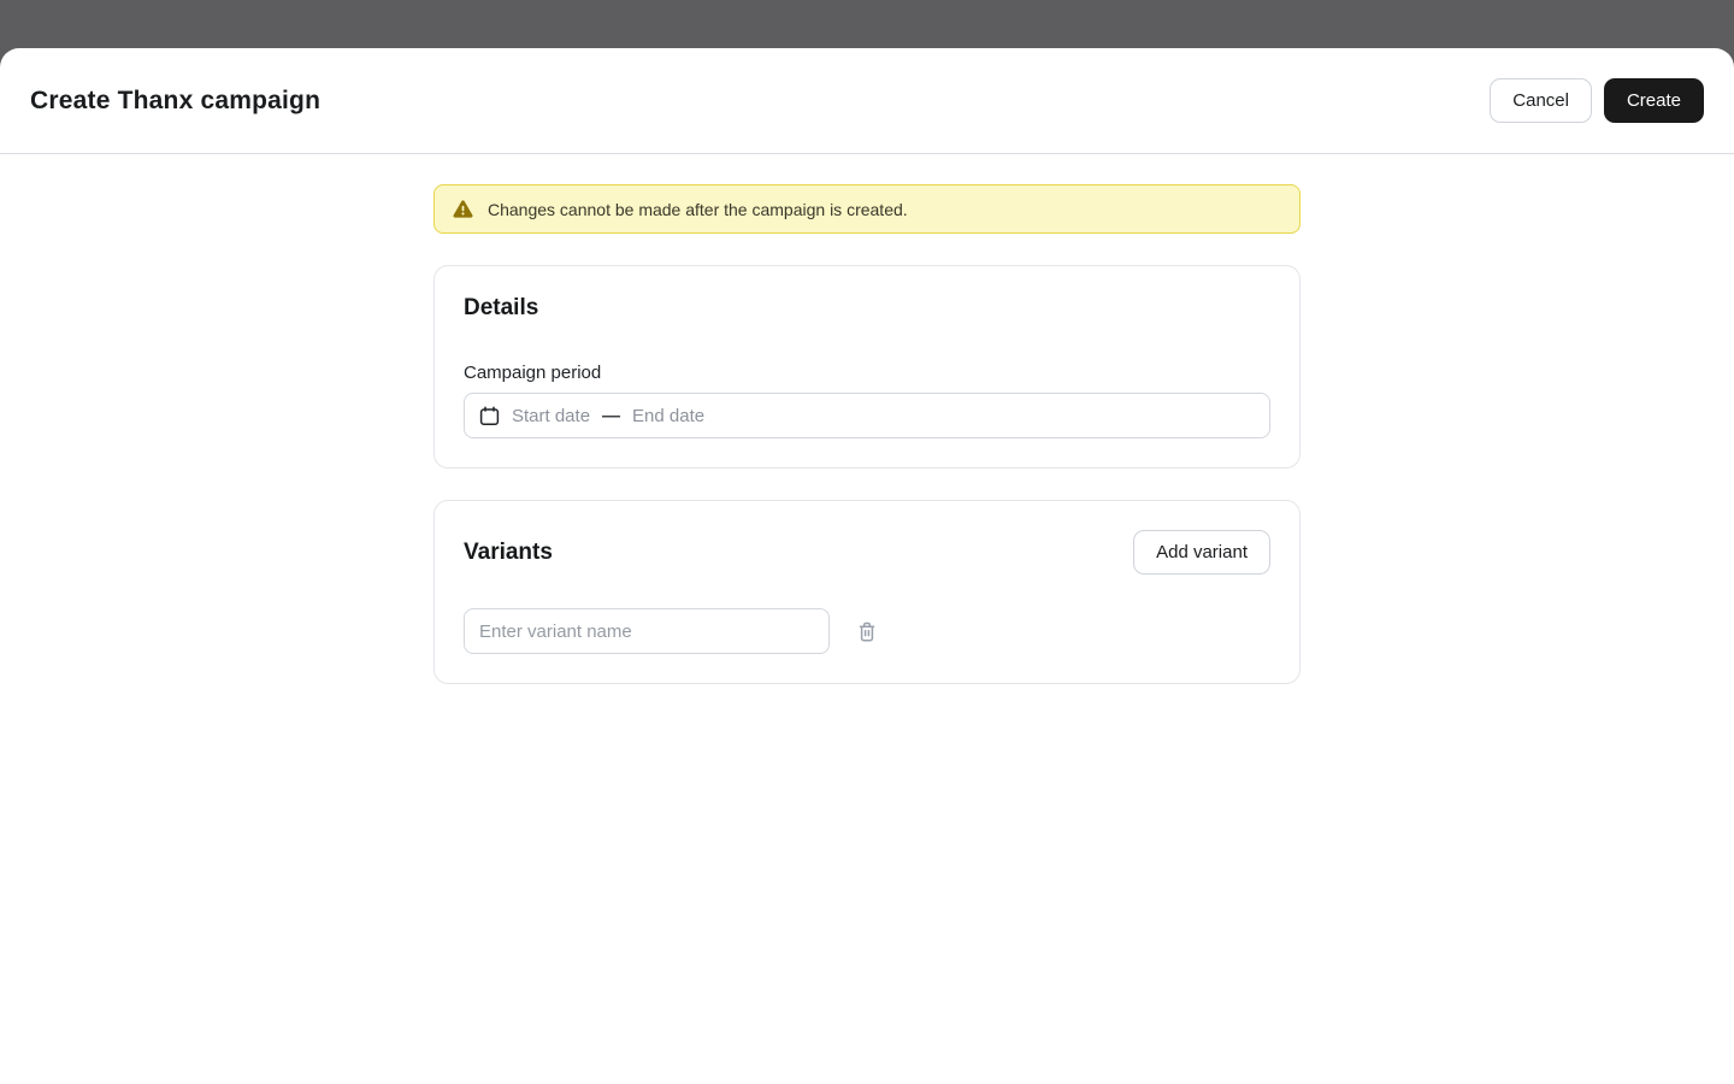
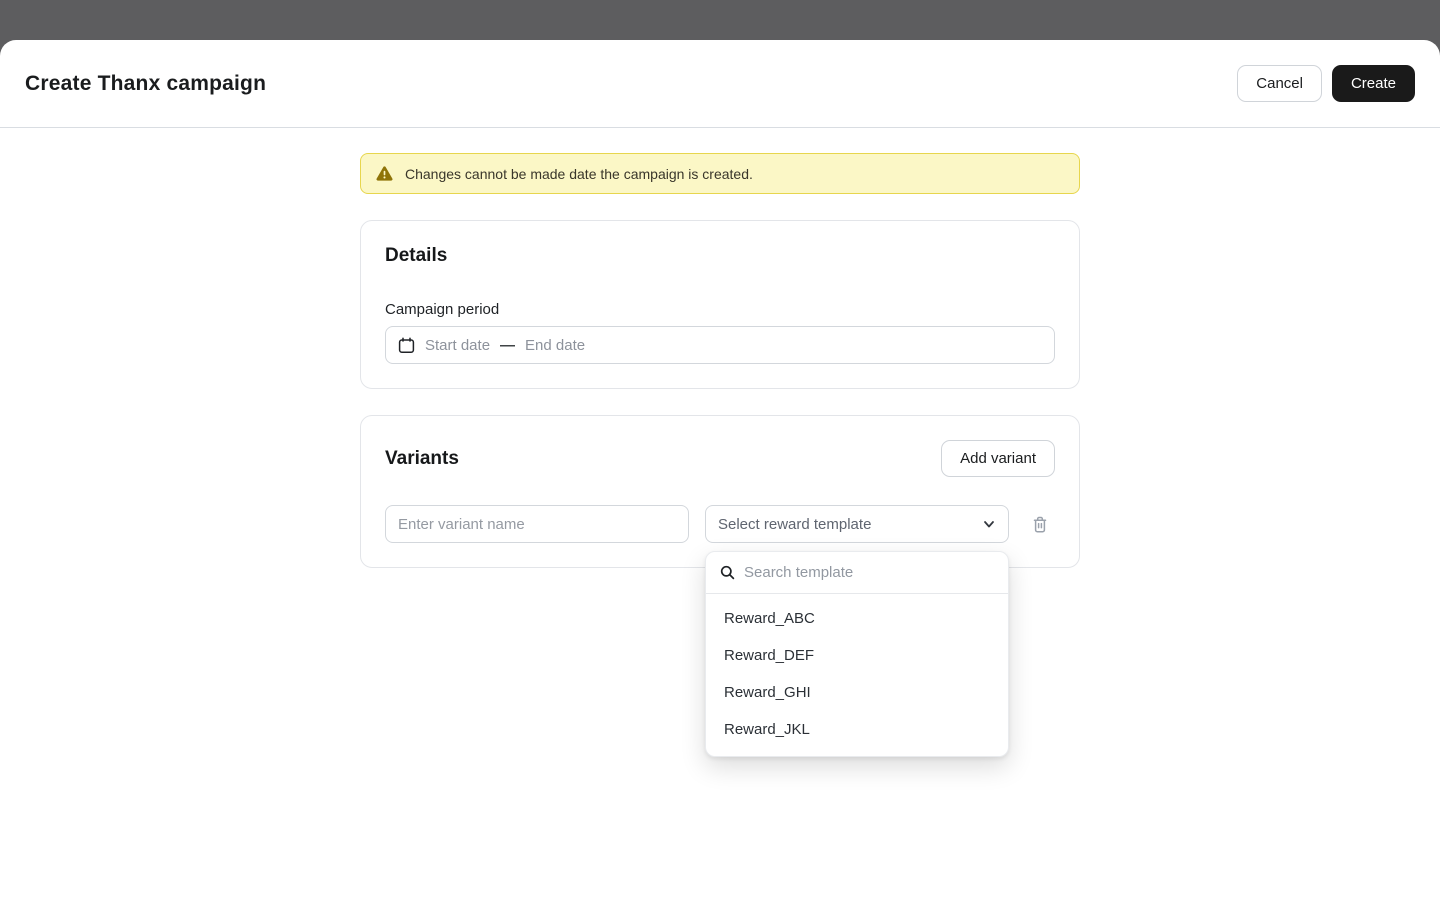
  Create Thanx campaign
  Cancel
  Create
- Changes cannot be made after the campaign is created.
+ Changes cannot be made date the campaign is created.
  Details
  Campaign period
  Start date
  —
  End date
  Variants
  Add variant
  Enter variant name
+ Select reward template
+ Search template
+ Reward_ABC
+ Reward_DEF
+ Reward_GHI
+ Reward_JKL
